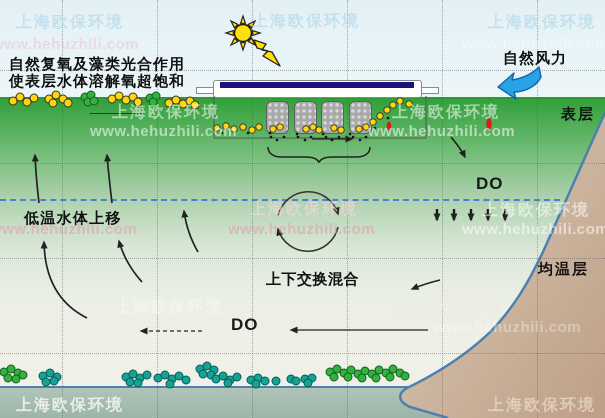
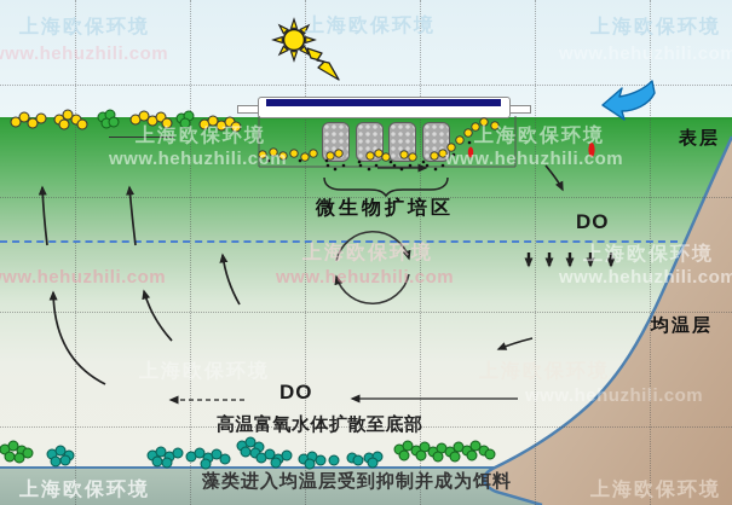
- 自然复氧及藻类光合作用
- 使表层水体溶解氧超饱和
- 自然风力
  表层
  均温层
+ 微生物扩培区
  DO
- 低温水体上移
- 上下交换混合
  DO
+ 高温富氧水体扩散至底部
+ 藻类进入均温层受到抑制并成为饵料
  上海欧保环境
  上海欧保环境
  上海欧保环境
  ww.hehuzhili.com
  www.hehuzhili.com
  上海欧保环境
  上海欧保环境
  www.hehuzhili.com
  www.hehuzhili.com
  上海欧保环境
  上海欧保环境
  ww.hehuzhili.com
  www.hehuzhili.com
  www.hehuzhili.com
  上海欧保环境
  上海欧保环境
  www.hehuzhili.com
  上海欧保环境
  上海欧保环境
